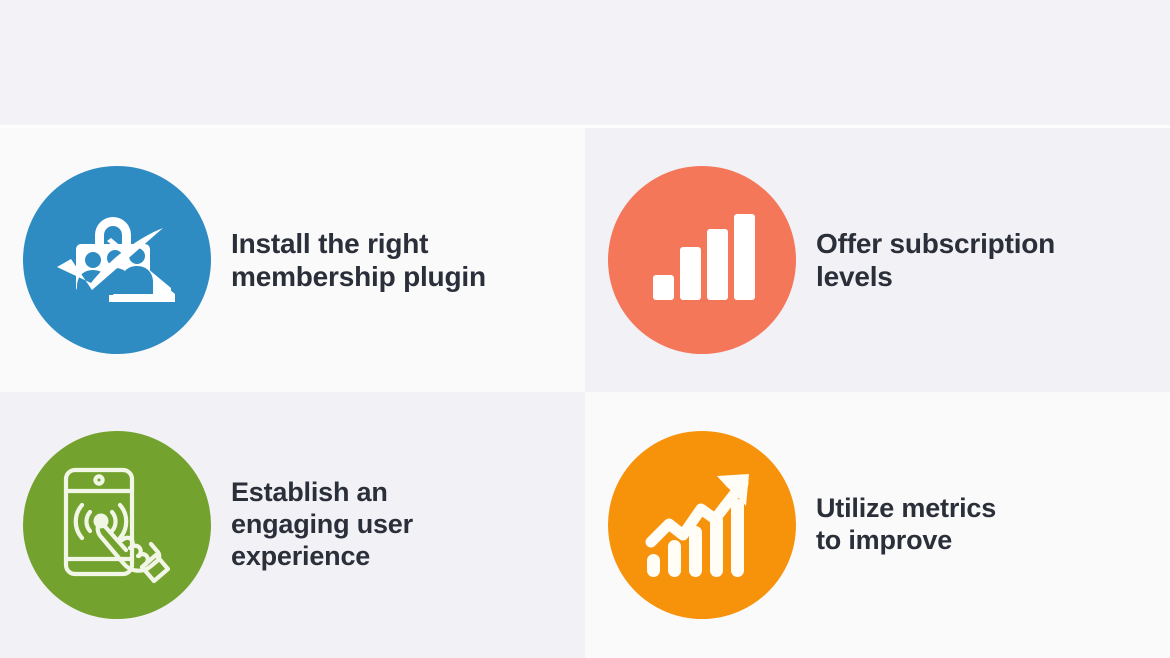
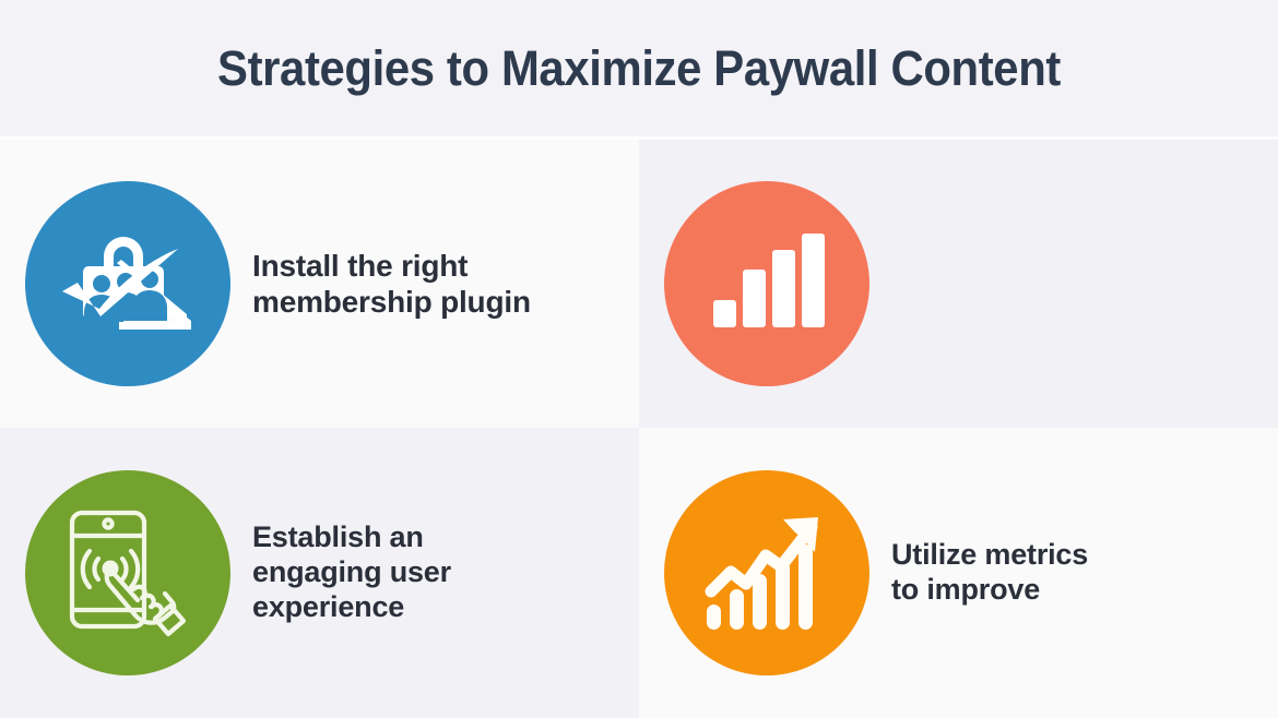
+ Strategies to Maximize Paywall Content
  Install the right
  membership plugin
- Offer subscription
- levels
  Establish an
  engaging user
  experience
  Utilize metrics
  to improve
